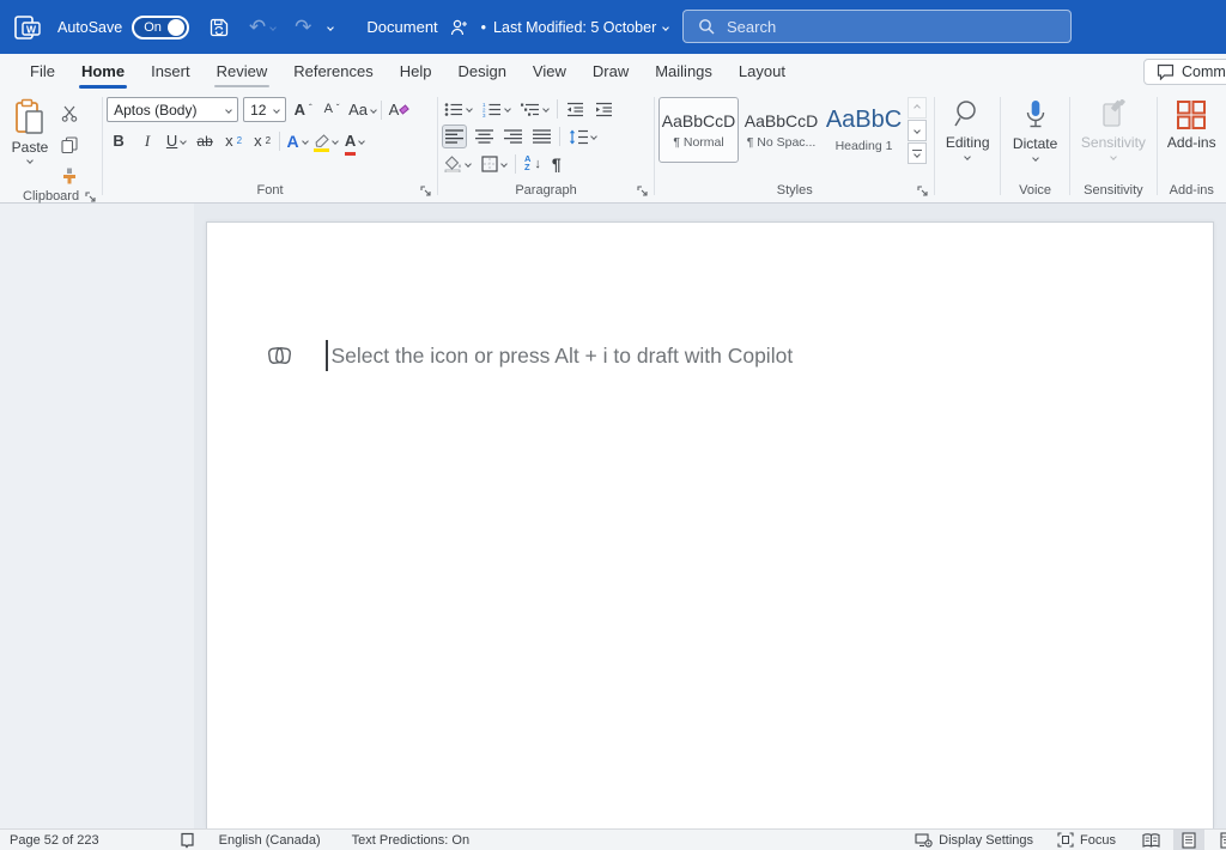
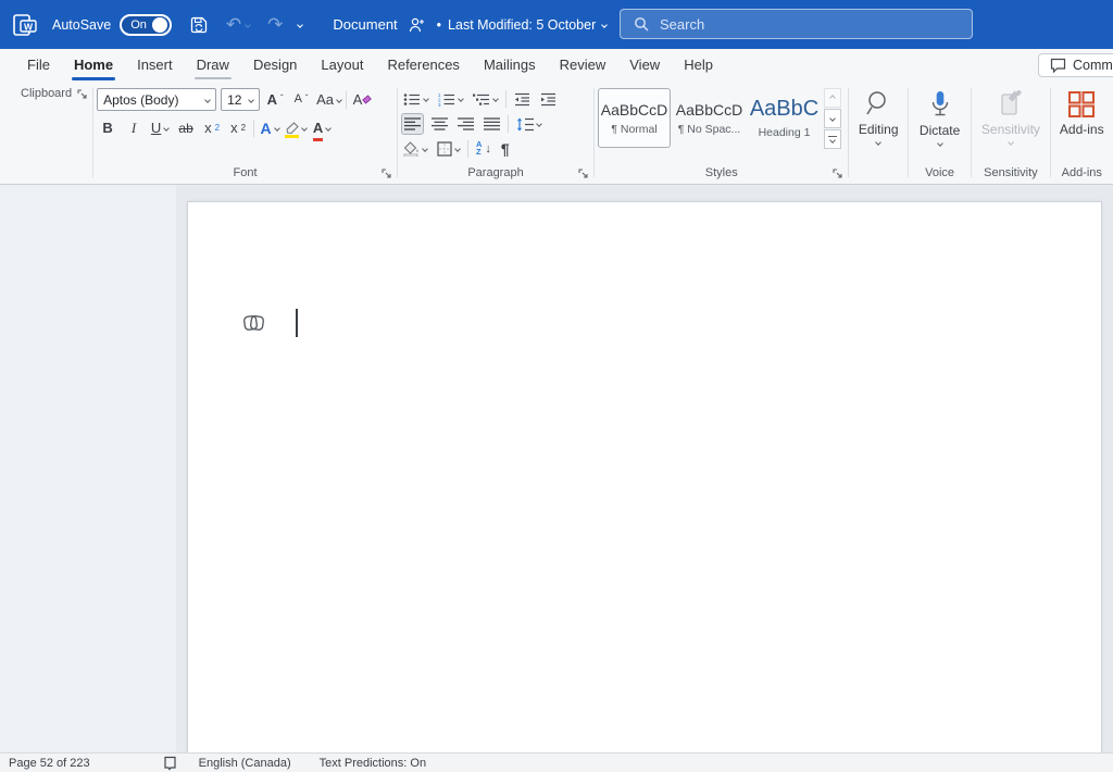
  W
  AutoSave
  On
  ↶
  ↷
  Document
  •
  Last Modified: 5 October
  Search
  File
  Home
  Insert
- Review
+ Draw
- References
+ Design
- Help
+ Layout
- Design
+ References
- View
+ Mailings
- Draw
+ Review
- Mailings
+ View
- Layout
+ Help
- Paste
  Clipboard
  Aptos (Body)
  12
  A
  ˆ
  A
  ˇ
  Aa
  A
  B
  I
  U
  ab
  x
  2
  x
  2
  A
  A
  Font
  A
  Z
  ↓
  ¶
  Paragraph
  AaBbCcD
  ¶ Normal
  AaBbCcD
  ¶ No Spac...
  AaBbC
  Heading 1
  Styles
  Editing
  Dictate
  Voice
  Sensitivity
  Sensitivity
  Add-ins
  Add-ins
- Select the icon or press Alt + i to draft with Copilot
  Page 52 of 223
  English (Canada)
  Text Predictions: On
- Display Settings
- Focus
